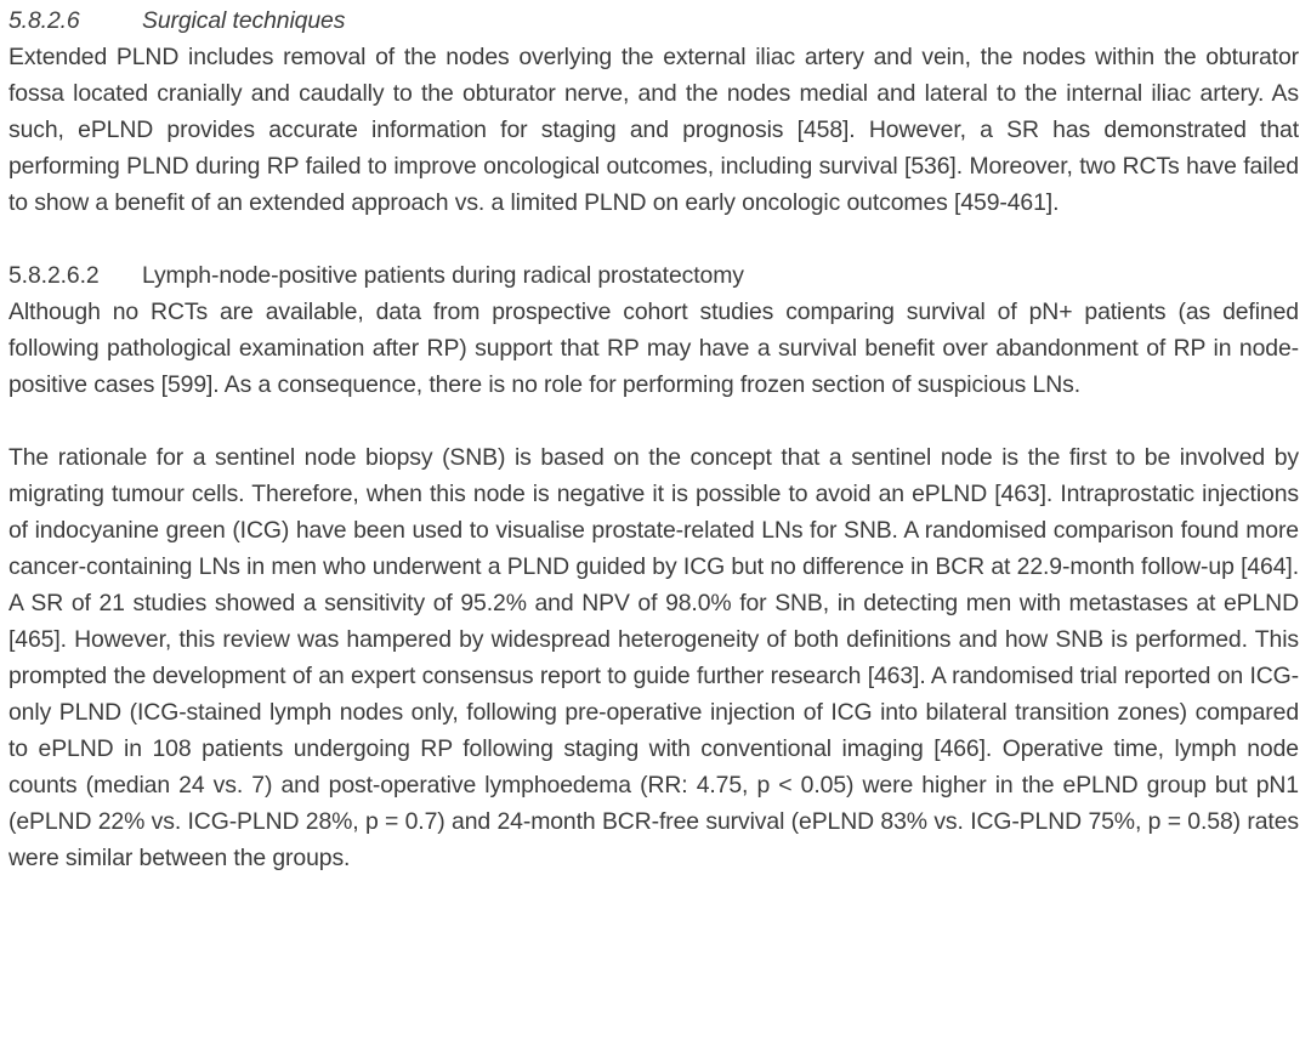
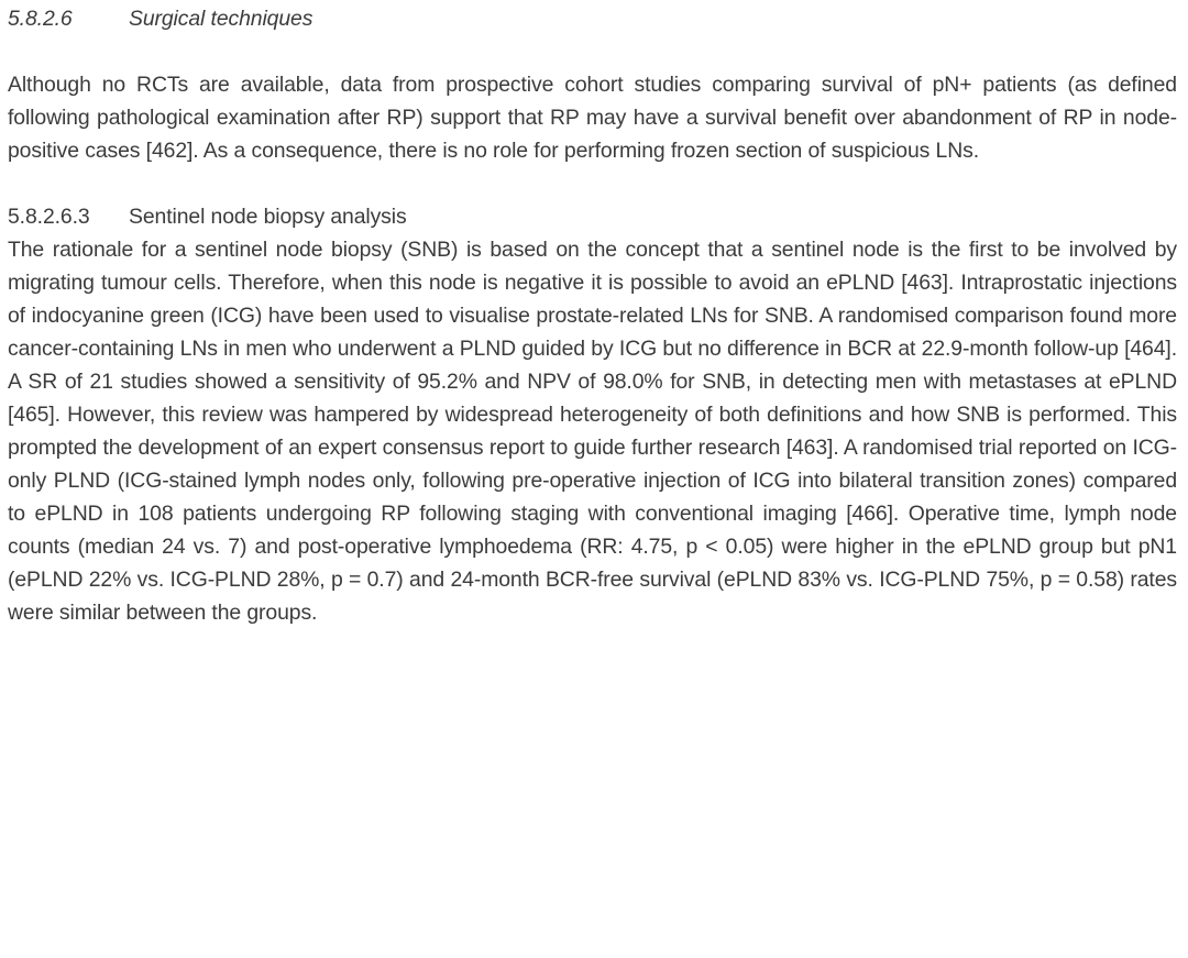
  5.8.2.6
  Surgical techniques
- Extended PLND includes removal of the nodes overlying the external iliac artery and vein, the nodes within the obturator fossa located cranially and caudally to the obturator nerve, and the nodes medial and lateral to the internal iliac artery. As such, ePLND provides accurate information for staging and prognosis [458]. However, a SR has demonstrated that performing PLND during RP failed to improve oncological outcomes, including survival [536]. Moreover, two RCTs have failed to show a benefit of an extended approach vs. a limited PLND on early oncologic outcomes [459-461].
- 5.8.2.6.2
- Lymph-node-positive patients during radical prostatectomy
- Although no RCTs are available, data from prospective cohort studies comparing survival of pN+ patients (as defined following pathological examination after RP) support that RP may have a survival benefit over abandonment of RP in node-positive cases [599]. As a consequence, there is no role for performing frozen section of suspicious LNs.
+ Although no RCTs are available, data from prospective cohort studies comparing survival of pN+ patients (as defined following pathological examination after RP) support that RP may have a survival benefit over abandonment of RP in node-positive cases [462]. As a consequence, there is no role for performing frozen section of suspicious LNs.
+ 5.8.2.6.3
+ Sentinel node biopsy analysis
  The rationale for a sentinel node biopsy (SNB) is based on the concept that a sentinel node is the first to be involved by migrating tumour cells. Therefore, when this node is negative it is possible to avoid an ePLND [463]. Intraprostatic injections of indocyanine green (ICG) have been used to visualise prostate-related LNs for SNB. A randomised comparison found more cancer-containing LNs in men who underwent a PLND guided by ICG but no difference in BCR at 22.9-month follow-up [464]. A SR of 21 studies showed a sensitivity of 95.2% and NPV of 98.0% for SNB, in detecting men with metastases at ePLND [465]. However, this review was hampered by widespread heterogeneity of both definitions and how SNB is performed. This prompted the development of an expert consensus report to guide further research [463]. A randomised trial reported on ICG-only PLND (ICG-stained lymph nodes only, following pre-operative injection of ICG into bilateral transition zones) compared to ePLND in 108 patients undergoing RP following staging with conventional imaging [466]. Operative time, lymph node counts (median 24 vs. 7) and post-operative lymphoedema (RR: 4.75, p < 0.05) were higher in the ePLND group but pN1 (ePLND 22% vs. ICG-PLND 28%, p = 0.7) and 24-month BCR-free survival (ePLND 83% vs. ICG-PLND 75%, p = 0.58) rates were similar between the groups.
